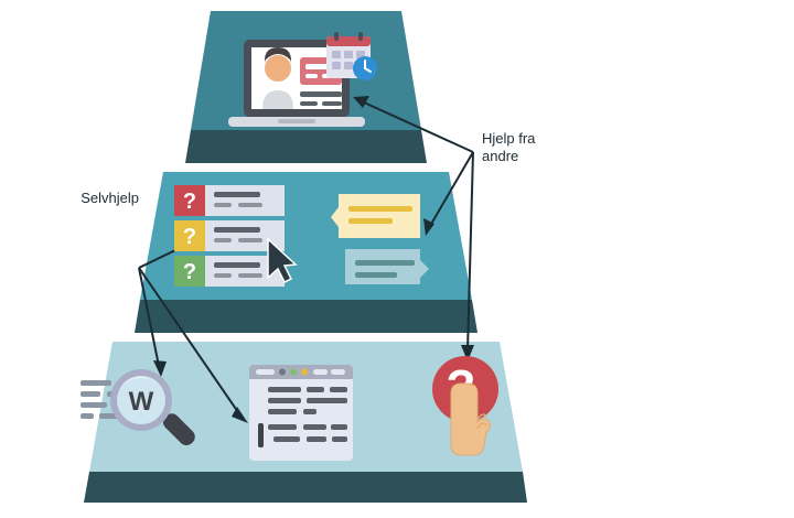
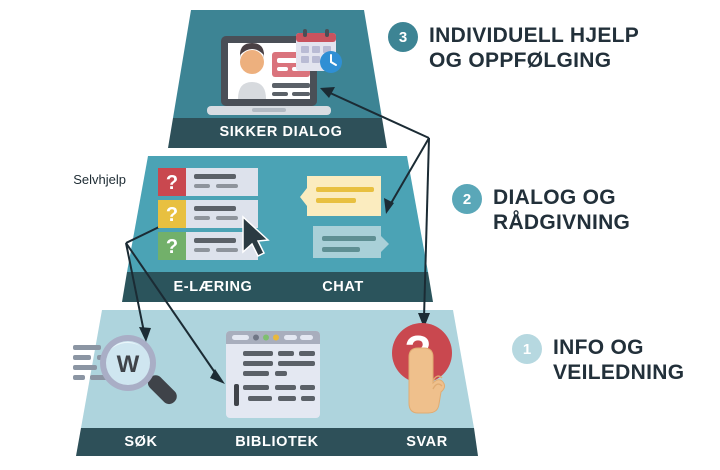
  ?
  ?
  ?
  W
+ SIKKER DIALOG
+ E-LÆRING
+ CHAT
+ SØK
+ BIBLIOTEK
+ SVAR
+ 3
+ INDIVIDUELL HJELP
+ OG OPPFØLGING
+ 2
+ DIALOG OG
+ RÅDGIVNING
+ 1
+ INFO OG
+ VEILEDNING
  Selvhjelp
- Hjelp fra
- andre
